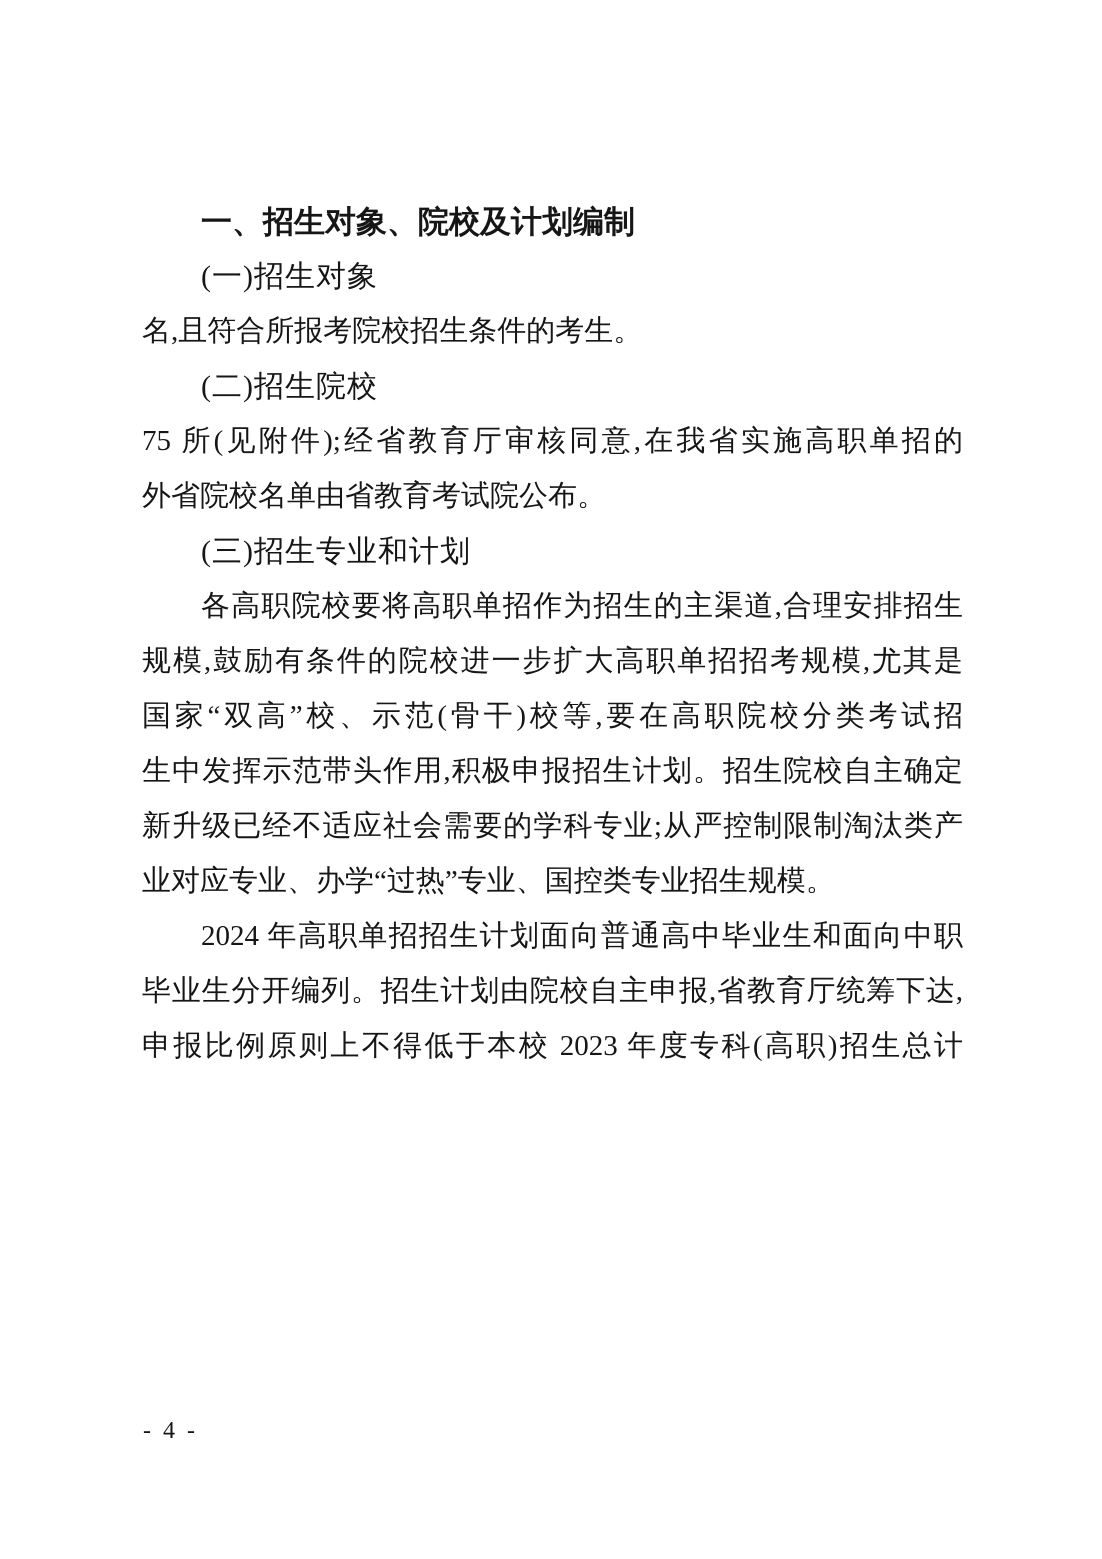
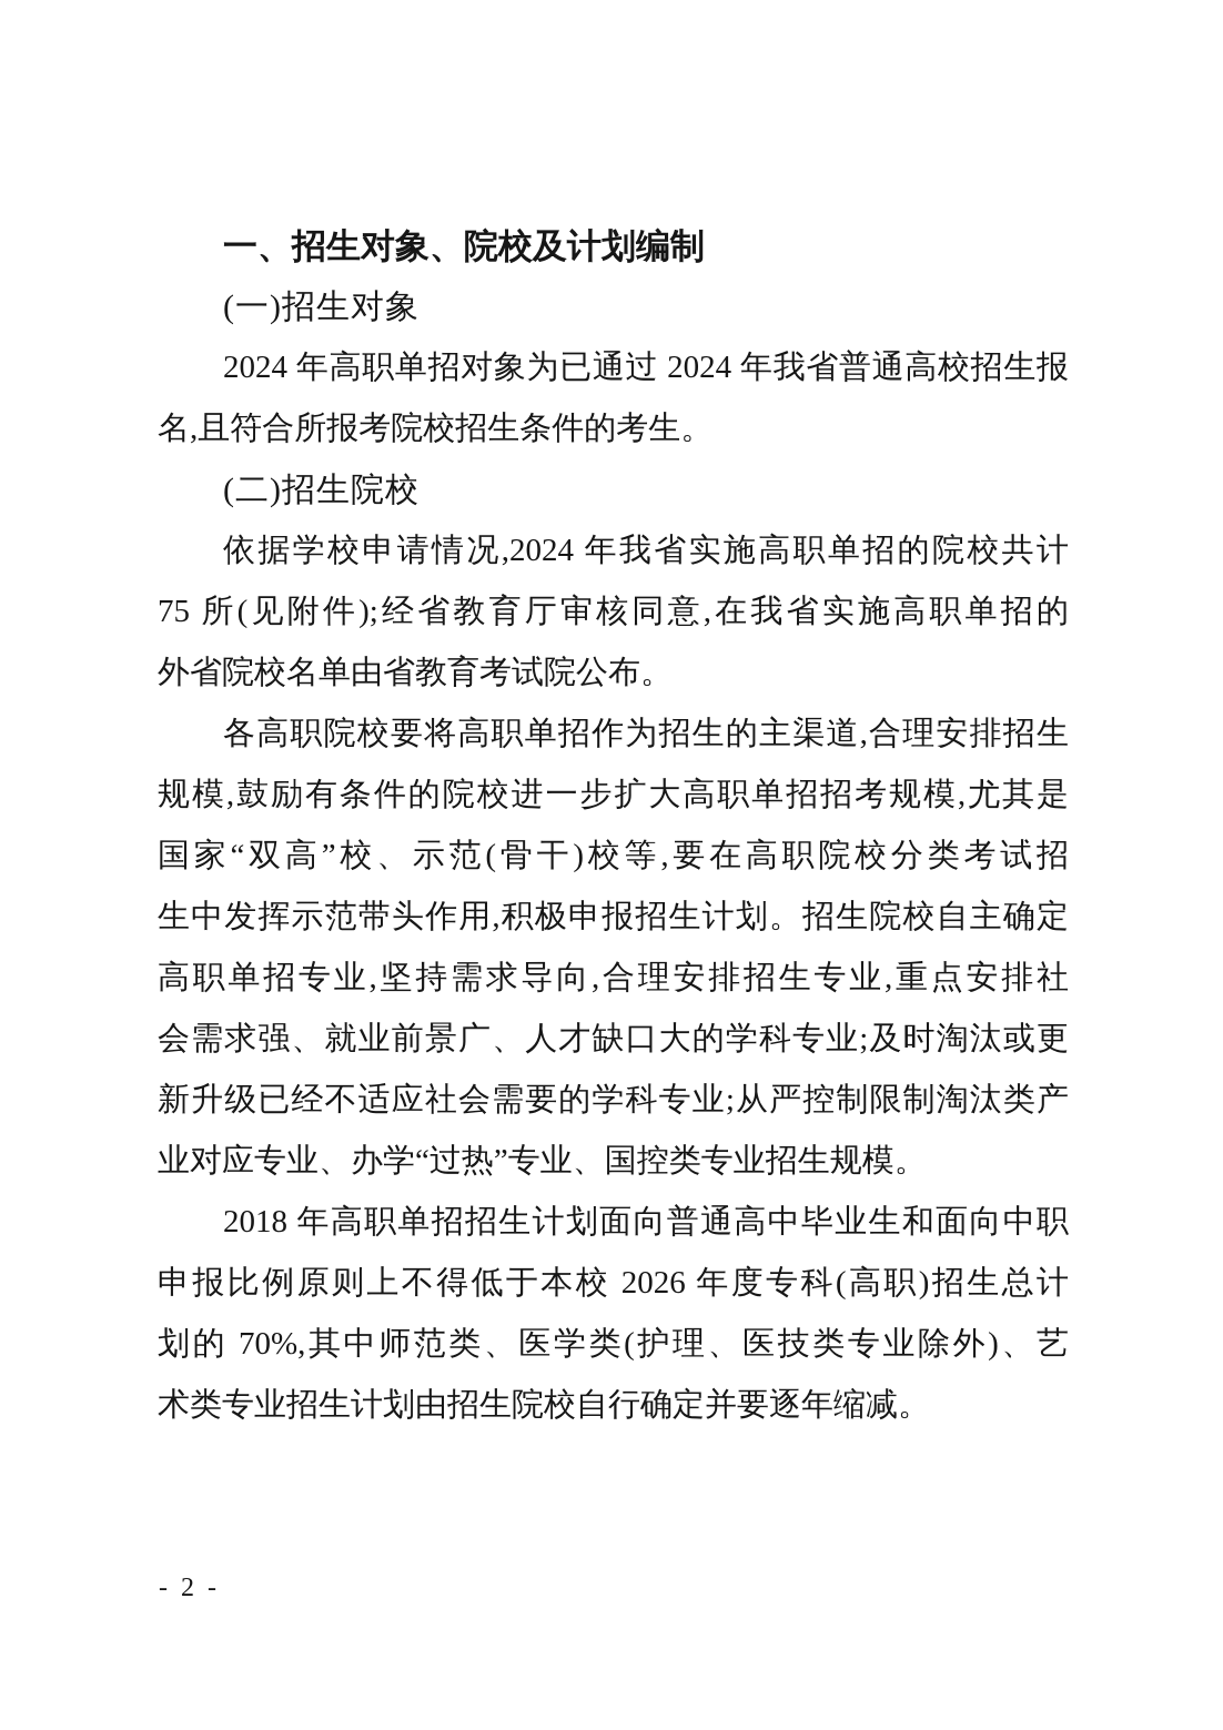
  一、招生对象、院校及计划编制
  (一)招生对象
+ 2024 年高职单招对象为已通过 2024 年我省普通高校招生报
  名,且符合所报考院校招生条件的考生。
  (二)招生院校
+ 依据学校申请情况,2024 年我省实施高职单招的院校共计
  75 所(见附件);经省教育厅审核同意,在我省实施高职单招的
  外省院校名单由省教育考试院公布。
- (三)招生专业和计划
  各高职院校要将高职单招作为招生的主渠道,合理安排招生
  规模,鼓励有条件的院校进一步扩大高职单招招考规模,尤其是
  国家“双高”校、示范(骨干)校等,要在高职院校分类考试招
  生中发挥示范带头作用,积极申报招生计划。招生院校自主确定
+ 高职单招专业,坚持需求导向,合理安排招生专业,重点安排社
+ 会需求强、就业前景广、人才缺口大的学科专业;及时淘汰或更
  新升级已经不适应社会需要的学科专业;从严控制限制淘汰类产
  业对应专业、办学“过热”专业、国控类专业招生规模。
- 2024 年高职单招招生计划面向普通高中毕业生和面向中职
+ 2018 年高职单招招生计划面向普通高中毕业生和面向中职
- 毕业生分开编列。招生计划由院校自主申报,省教育厅统筹下达,
- 申报比例原则上不得低于本校 2023 年度专科(高职)招生总计
+ 申报比例原则上不得低于本校 2026 年度专科(高职)招生总计
+ 划的 70%,其中师范类、医学类(护理、医技类专业除外)、艺
+ 术类专业招生计划由招生院校自行确定并要逐年缩减。
- - 4 -
+ - 2 -
